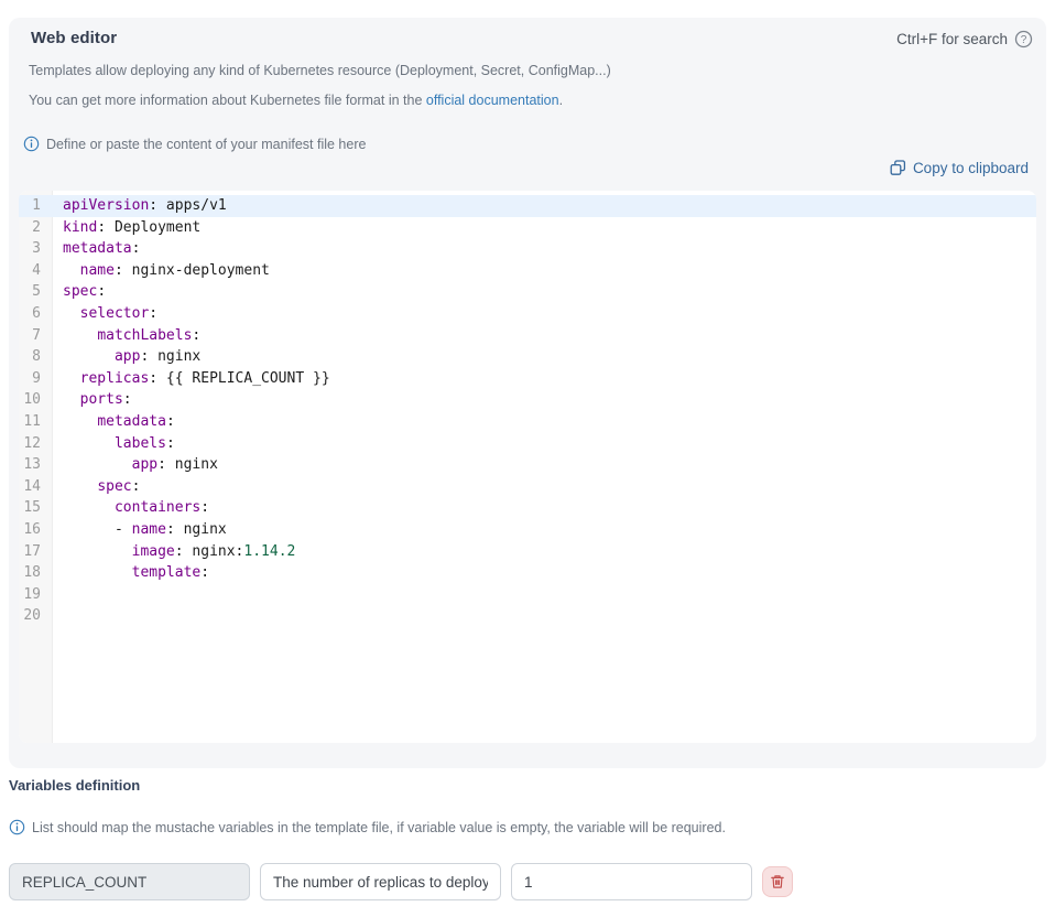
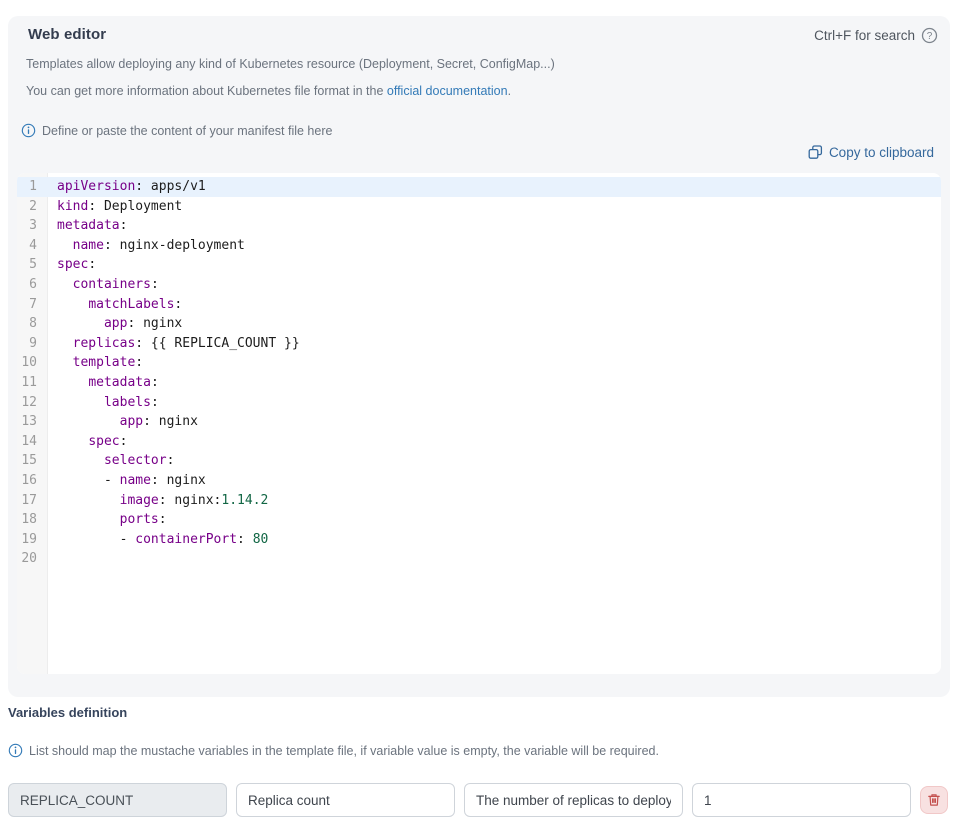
  Web editor
  Ctrl+F for search
  ?
  Templates allow deploying any kind of Kubernetes resource (Deployment, Secret, ConfigMap...)
  You can get more information about Kubernetes file format in the official documentation.
  Define or paste the content of your manifest file here
  Copy to clipboard
  1
  apiVersion: apps/v1
  2
  kind: Deployment
  3
  metadata:
  4
  name: nginx-deployment
  5
  spec:
  6
- selector:
+ containers:
  7
  matchLabels:
  8
  app: nginx
  9
  replicas: {{ REPLICA_COUNT }}
  10
- ports:
+ template:
  11
  metadata:
  12
  labels:
  13
  app: nginx
  14
  spec:
  15
- containers:
+ selector:
  16
  - name: nginx
  17
  image: nginx:1.14.2
  18
- template:
+ ports:
  19
+ - containerPort: 80
  20
  Variables definition
  List should map the mustache variables in the template file, if variable value is empty, the variable will be required.
  REPLICA_COUNT
+ Replica count
  The number of replicas to deploy
  1
